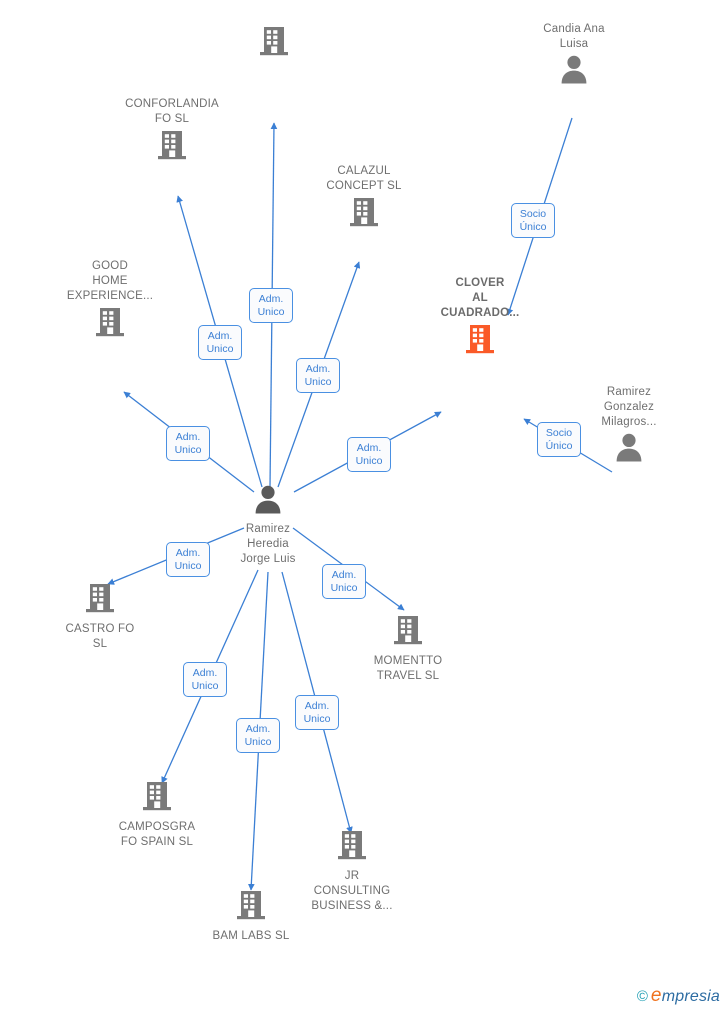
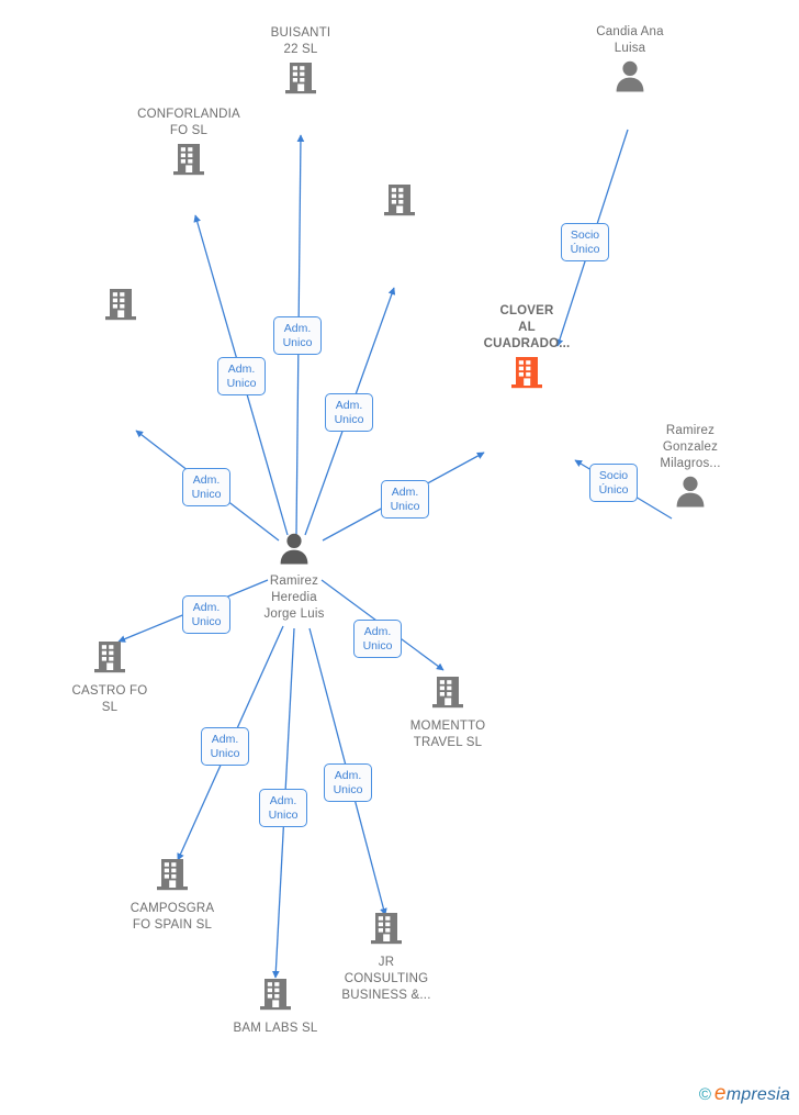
+ BUISANTI
+ 22 SL
  CONFORLANDIA
  FO SL
- CALAZUL
- CONCEPT SL
- GOOD
- HOME
- EXPERIENCE...
  Candia Ana
  Luisa
  CLOVER
  AL
  CUADRADO...
  Ramirez
  Gonzalez
  Milagros...
  Ramirez
  Heredia
  Jorge Luis
  CASTRO FO
  SL
  MOMENTTO
  TRAVEL SL
  CAMPOSGRA
  FO SPAIN SL
  JR
  CONSULTING
  BUSINESS &...
  BAM LABS SL
  Adm.
  Unico
  Adm.
  Unico
  Adm.
  Unico
  Adm.
  Unico
  Adm.
  Unico
  Adm.
  Unico
  Adm.
  Unico
  Adm.
  Unico
  Adm.
  Unico
  Adm.
  Unico
  Socio
  Único
  Socio
  Único
  ©
  empresia
